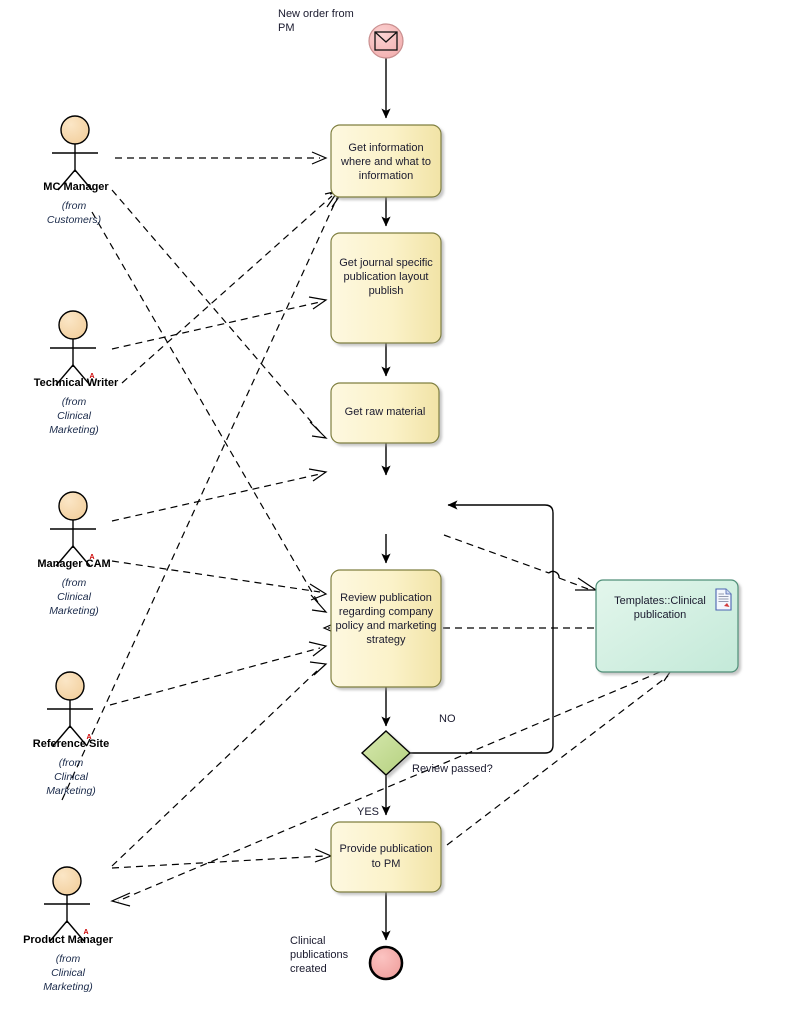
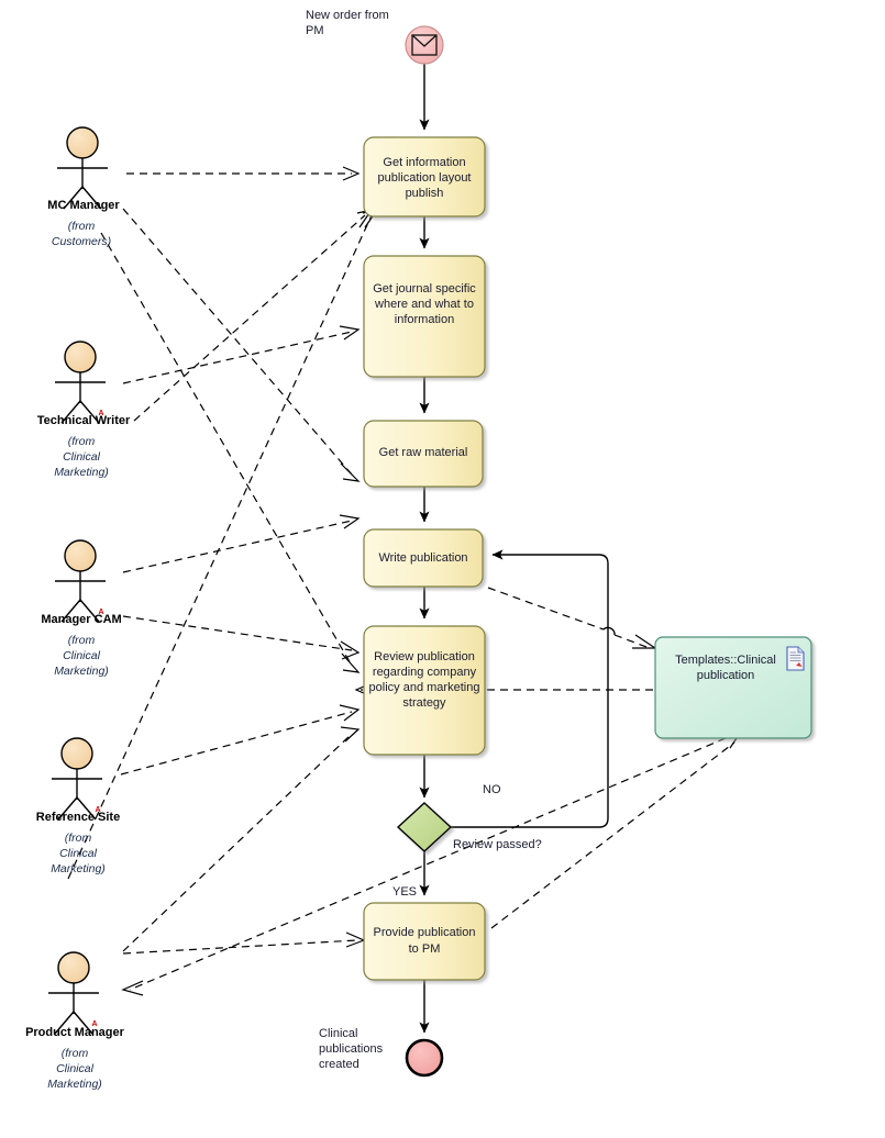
  New order from
  PM
  Get information
- where and what to
+ publication layout
- information
+ publish
  Get journal specific
- publication layout
+ where and what to
- publish
+ information
  Get raw material
+ Write publication
  Review publication
  regarding company
  policy and marketing
  strategy
  NO
  Review passed?
  YES
  Provide publication
  to PM
  Templates::Clinical
  publication
  Clinical
  publications
  created
  MC Manager
  (from
  Customers)
  Technical Writer
  (from
  Clinical
  Marketing)
  Manager CAM
  (from
  Clinical
  Marketing)
  Reference Site
  (from
  Clinical
  Marketing)
  Product Manager
  (from
  Clinical
  Marketing)
